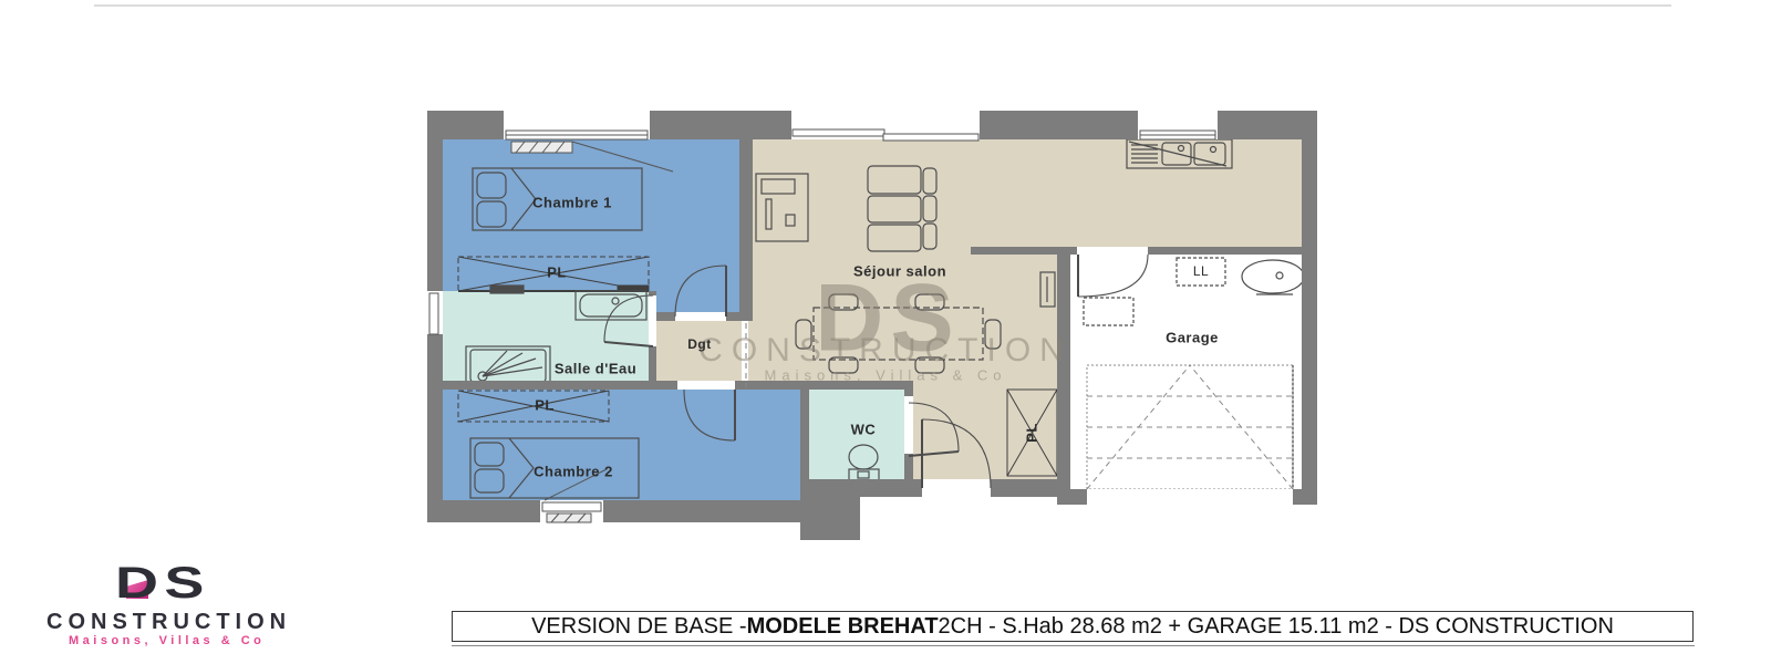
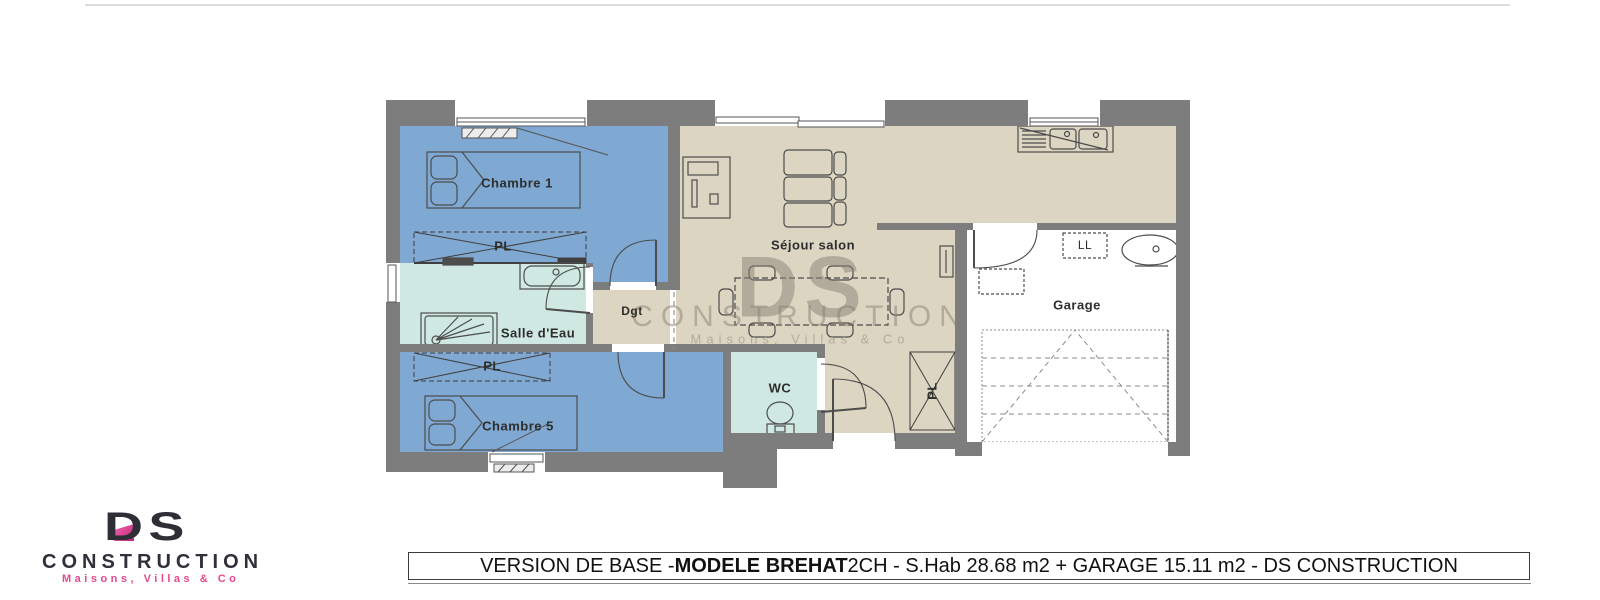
  Chambre 1
  PL
  Salle d'Eau
  PL
- Chambre 2
+ Chambre 5
  Dgt
  WC
  Séjour salon
  Garage
  LL
  DS
  CONSTRUCTION
  Maisons, Villas & Co
  DS
  CONSTRUCTION
  Maisons, Villas & Co
  VERSION DE BASE -
  MODELE BREHAT
  2CH - S.Hab 28.68 m2 + GARAGE 15.11 m2 - DS CONSTRUCTION
